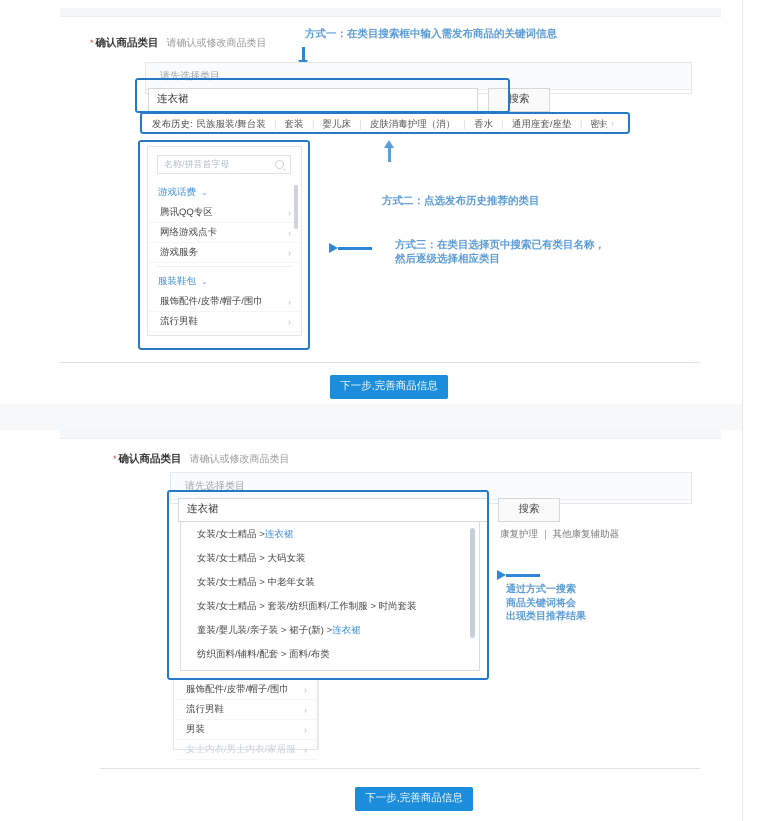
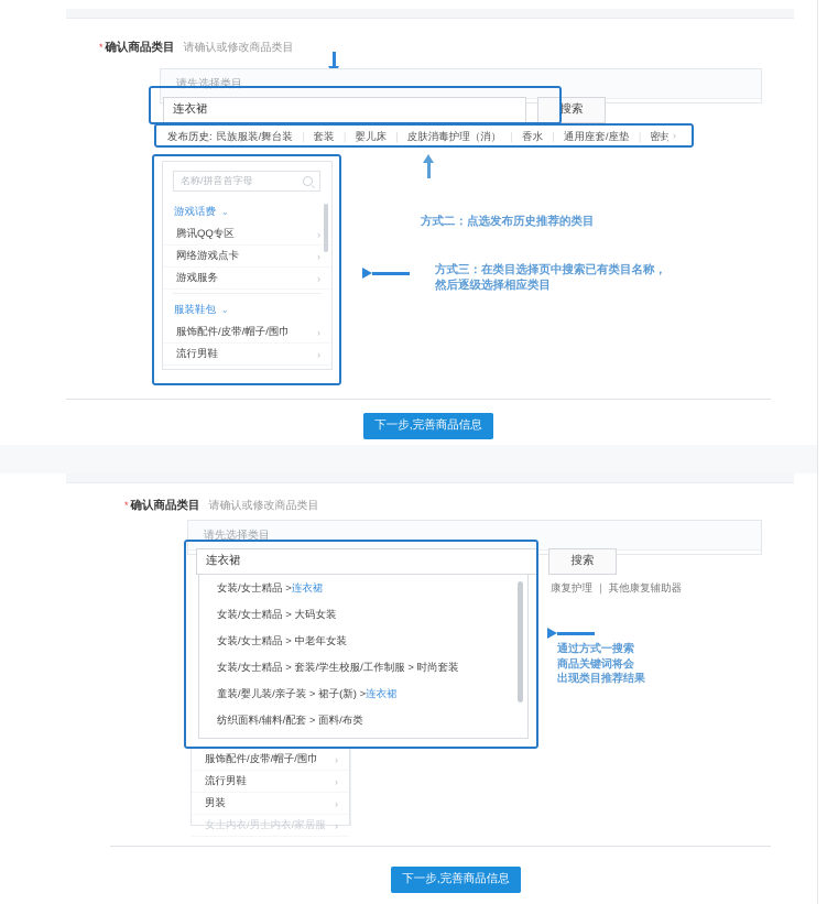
  *
  确认商品类目
  请确认或修改商品类目
- 方式一：在类目搜索框中输入需发布商品的关键词信息
  请先选择类目
  连衣裙
  搜索
  发布历史:
  民族服装/舞台装
  ｜
  套装
  婴儿床
  ｜
  皮肤消毒护理（消）
  ｜
  香水
  ｜
  通用座套/座垫
  ‹
  ›
  方式二：点选发布历史推荐的类目
  名称/拼音首字母
  游戏话费
  ⌄
  腾讯QQ专区
  ›
  网络游戏点卡
  ›
  游戏服务
  ›
  服装鞋包
  ⌄
  服饰配件/皮带/帽子/围巾
  ›
  流行男鞋
  ›
  方式三：在类目选择页中搜索已有类目名称，
  然后逐级选择相应类目
  下一步,完善商品信息
  *
  确认商品类目
  请确认或修改商品类目
  请先选择类目
  连衣裙
  搜索
  康复护理 ｜ 其他康复辅助器
  女装/女士精品 >
  连衣裙
  女装/女士精品 > 大码女装
  女装/女士精品 > 中老年女装
- 女装/女士精品 > 套装/纺织面料/工作制服 > 时尚套装
+ 女装/女士精品 > 套装/学生校服/工作制服 > 时尚套装
  童装/婴儿装/亲子装 > 裙子(新) >
  连衣裙
  纺织面料/辅料/配套 > 面料/布类
  通过方式一搜索
  商品关键词将会
  出现类目推荐结果
  服饰配件/皮带/帽子/围巾
  ›
  流行男鞋
  ›
  男装
  ›
  女士内衣/男士内衣/家居服
  ›
  下一步,完善商品信息
